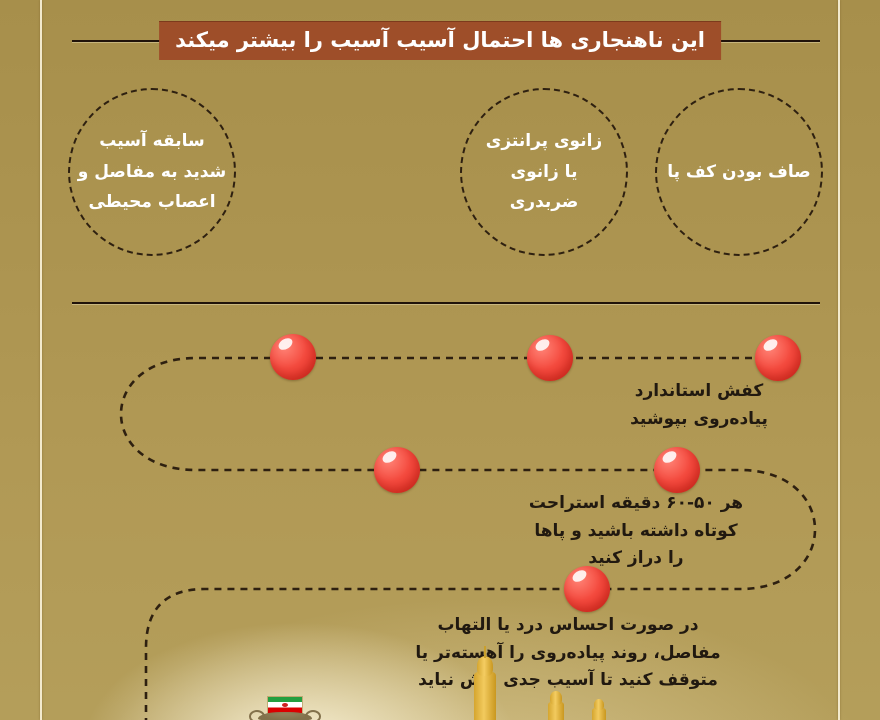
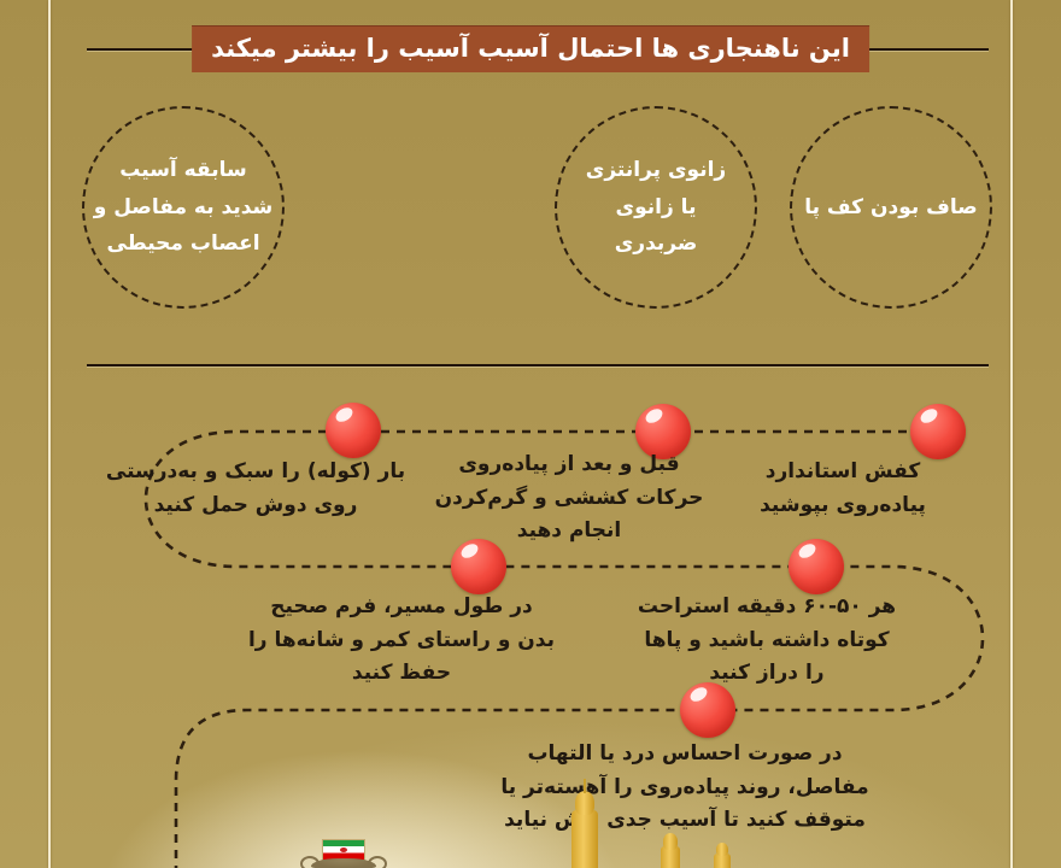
  این ناهنجاری ها احتمال آسیب آسیب را بیشتر میکند
  صاف بودن کف پا
  زانوی پرانتزی
  یا زانوی
  ضربدری
  سابقه آسیب
  شدید به مفاصل و
  اعصاب محیطی
  کفش استاندارد
  پیاده‌روی بپوشید
+ قبل و بعد از پیاده‌روی
+ حرکات کششی و گرم‌کردن
+ انجام دهید
+ بار (کوله) را سبک و به‌درستی
+ روی دوش حمل کنید
+ در طول مسیر، فرم صحیح
+ بدن و راستای کمر و شانه‌ها را
+ حفظ کنید
  هر ۵۰-۶۰ دقیقه استراحت
  کوتاه داشته باشید و پاها
  را دراز کنید
  در صورت احساس درد یا التهاب
  مفاصل، روند پیاده‌روی را آهسته‌تر یا
  متوقف کنید تا آسیب جدیش نیاید
